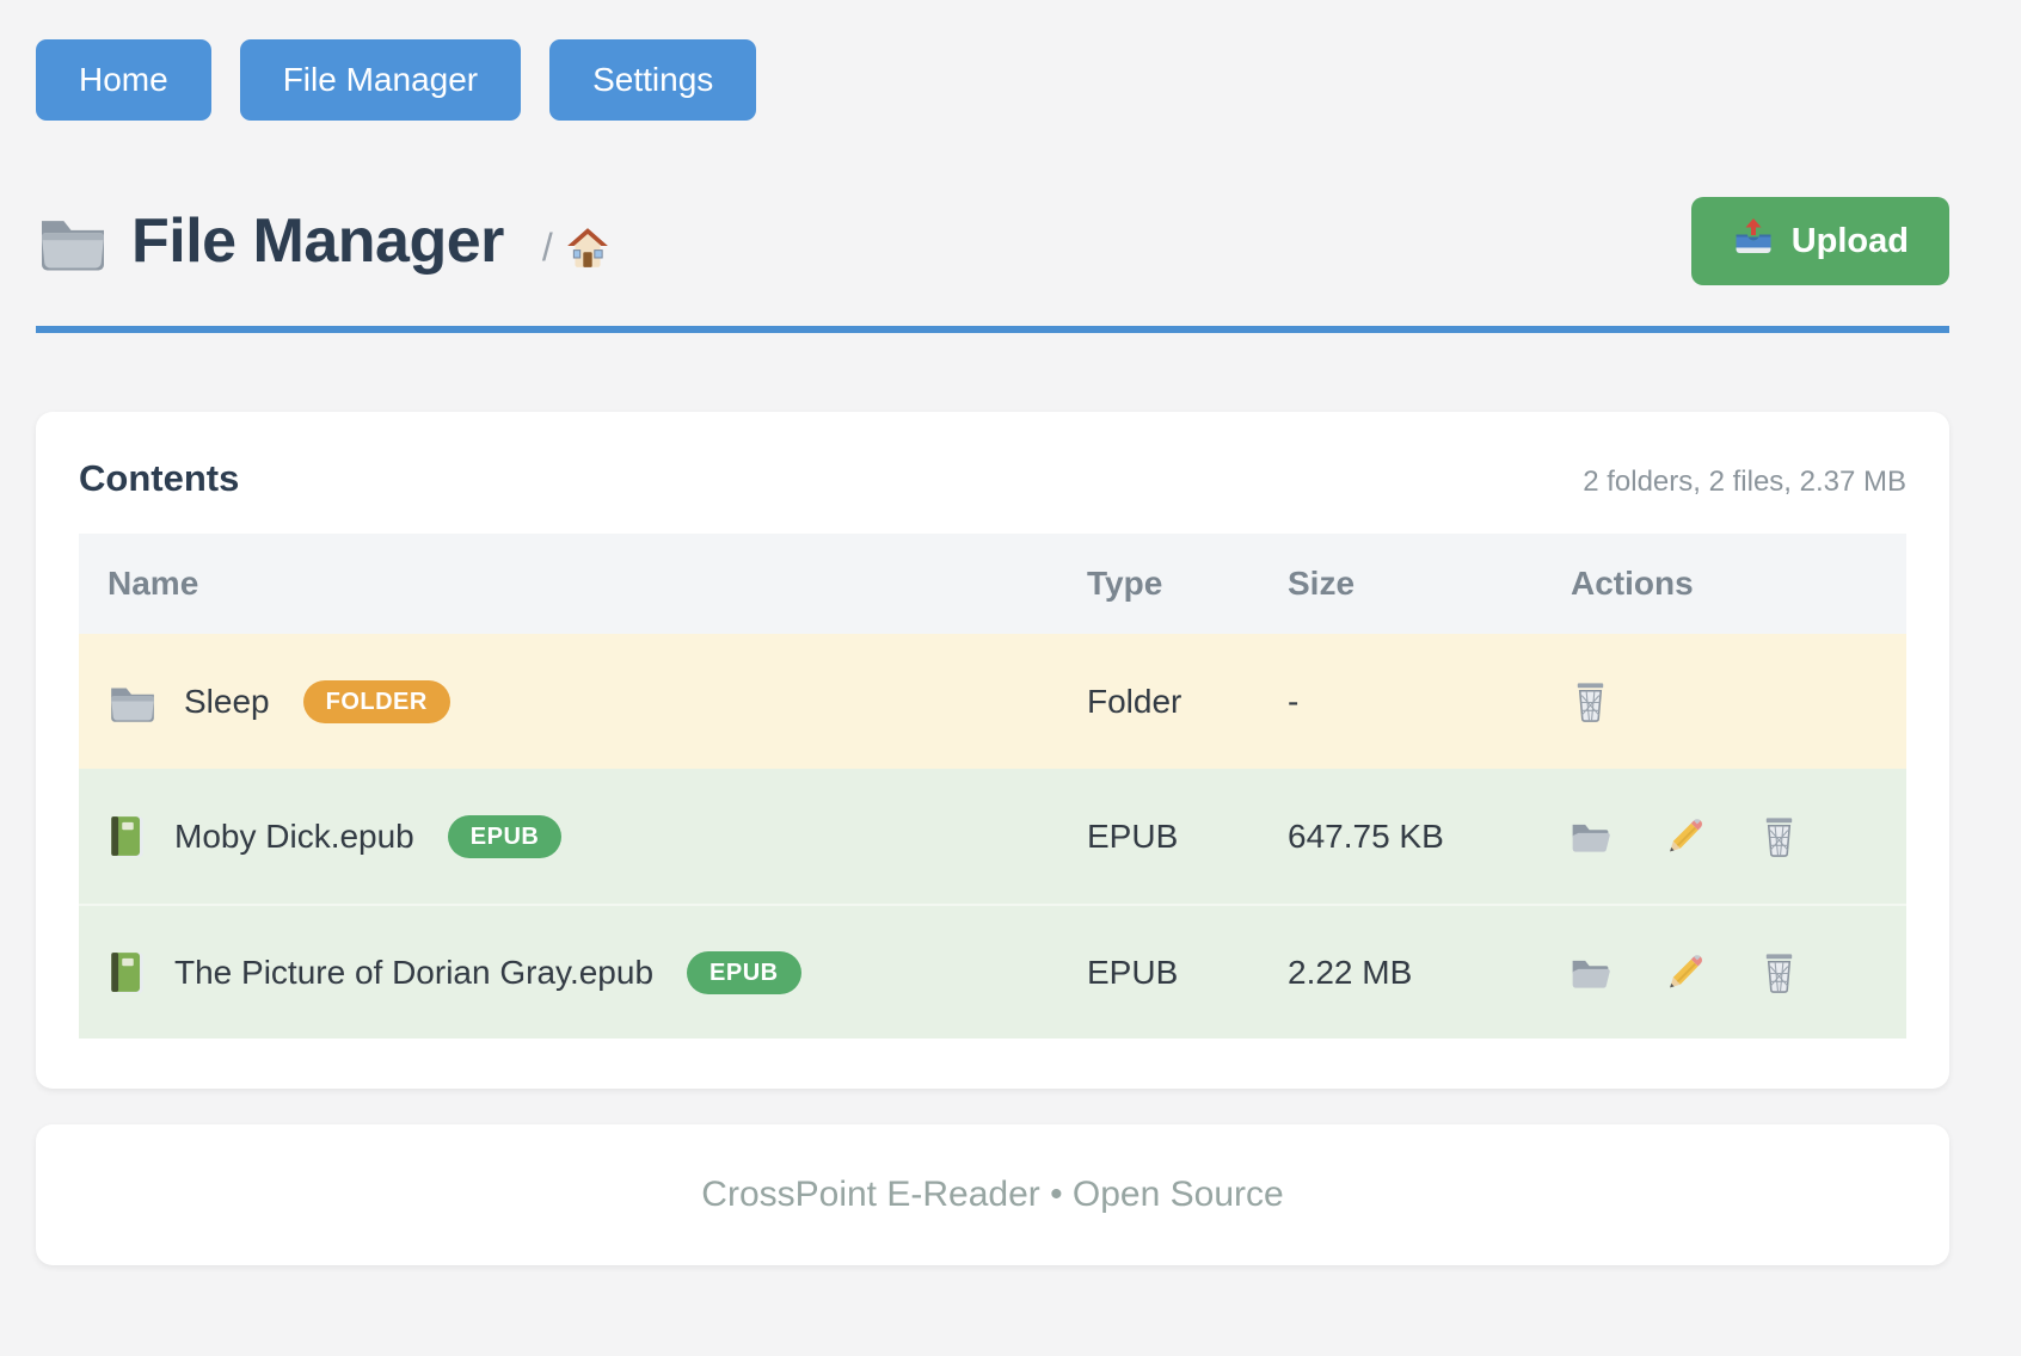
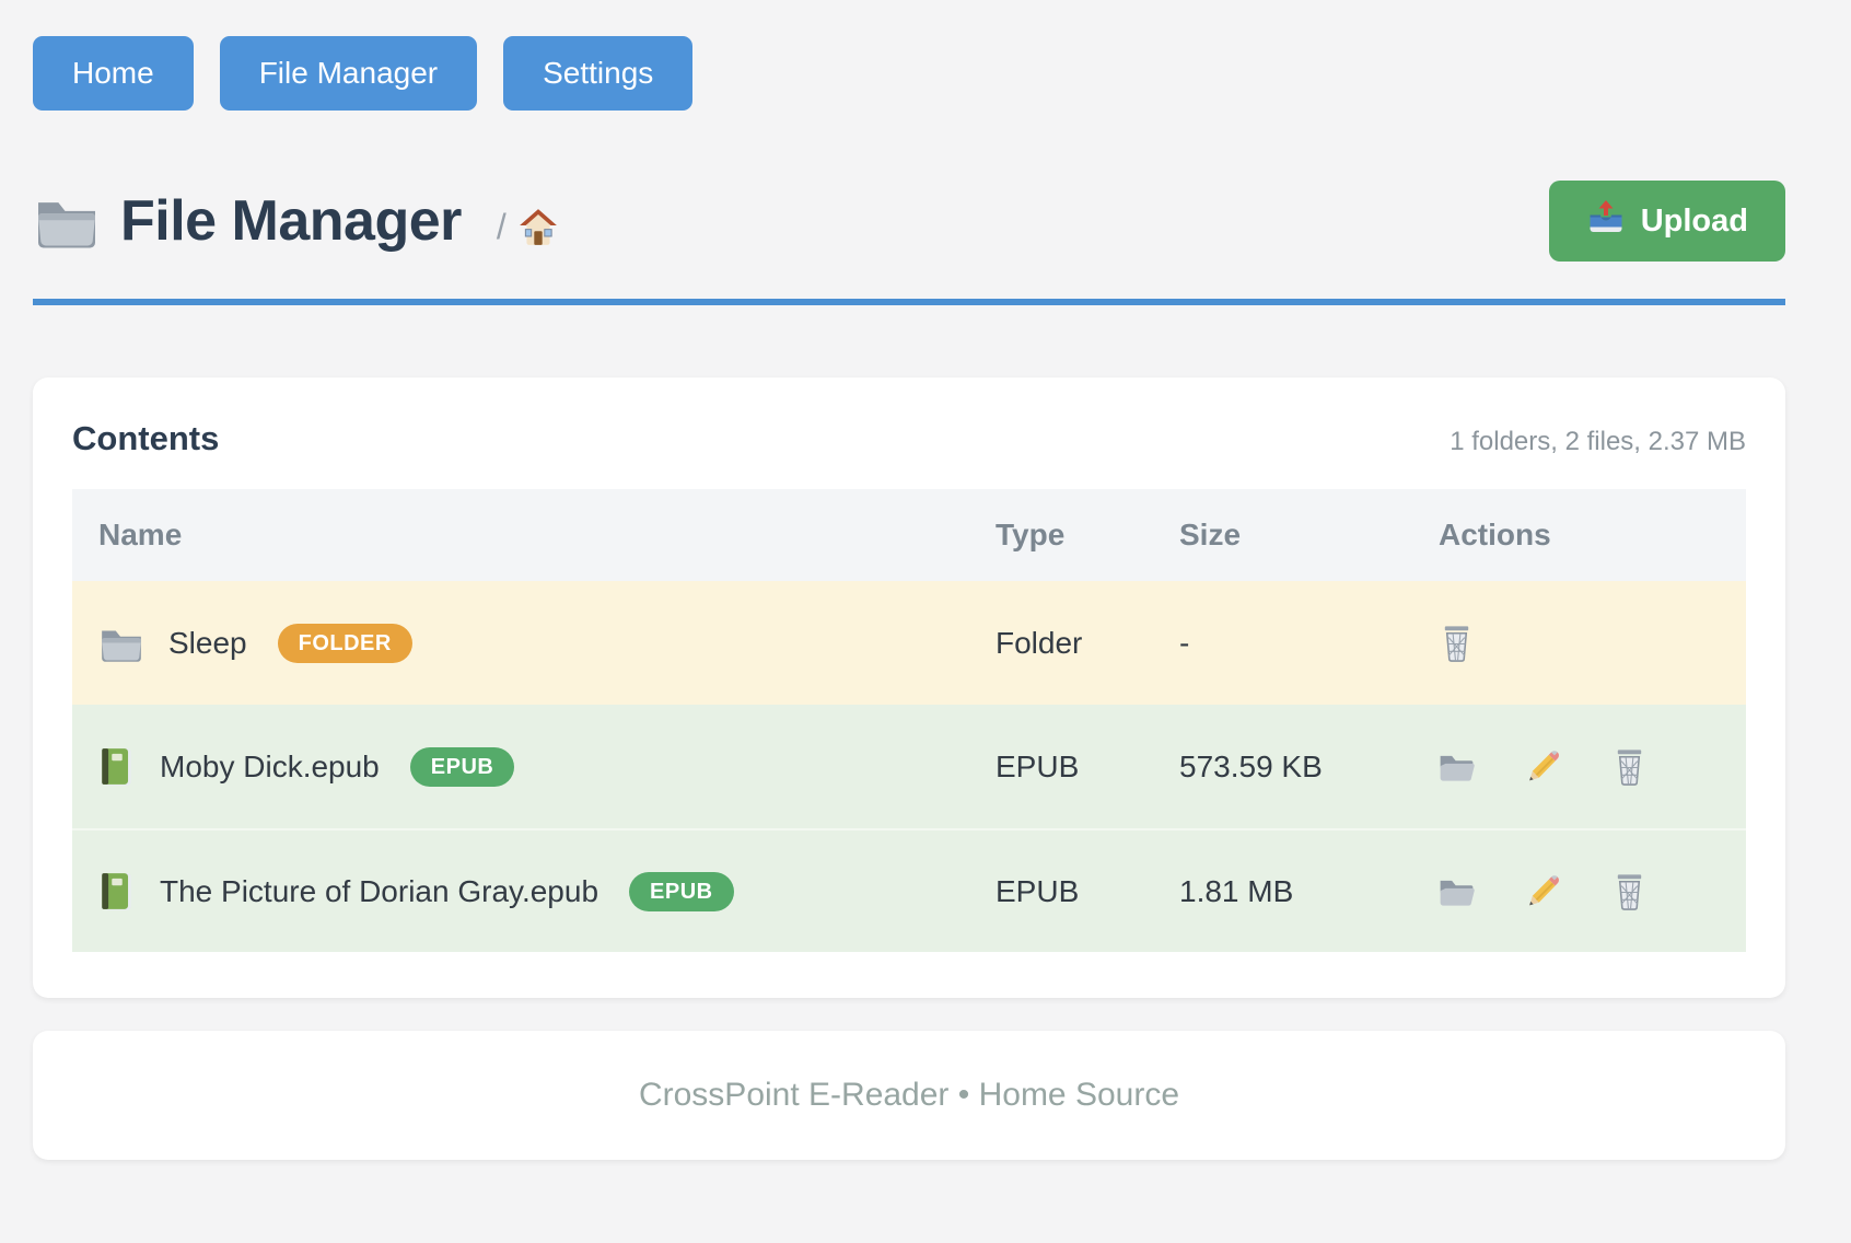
  Home
  File Manager
  Settings
  File Manager
  /
  Upload
  Contents
- 2 folders, 2 files, 2.37 MB
+ 1 folders, 2 files, 2.37 MB
  Name
  Type
  Size
  Actions
  Sleep
  FOLDER
  Folder
  -
  Moby Dick.epub
  EPUB
  EPUB
- 647.75 KB
+ 573.59 KB
  The Picture of Dorian Gray.epub
  EPUB
  EPUB
- 2.22 MB
+ 1.81 MB
- CrossPoint E-Reader • Open Source
+ CrossPoint E-Reader • Home Source
